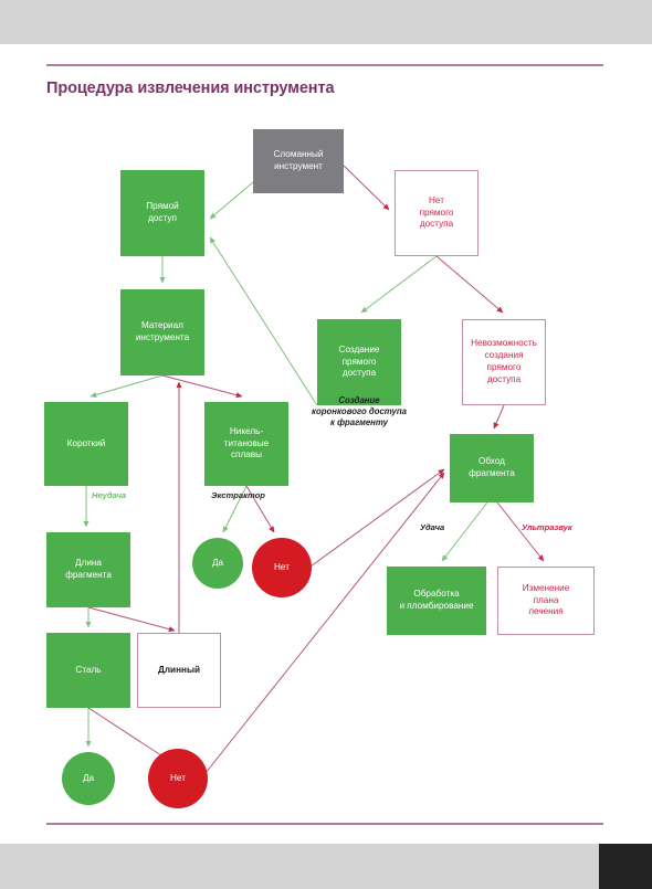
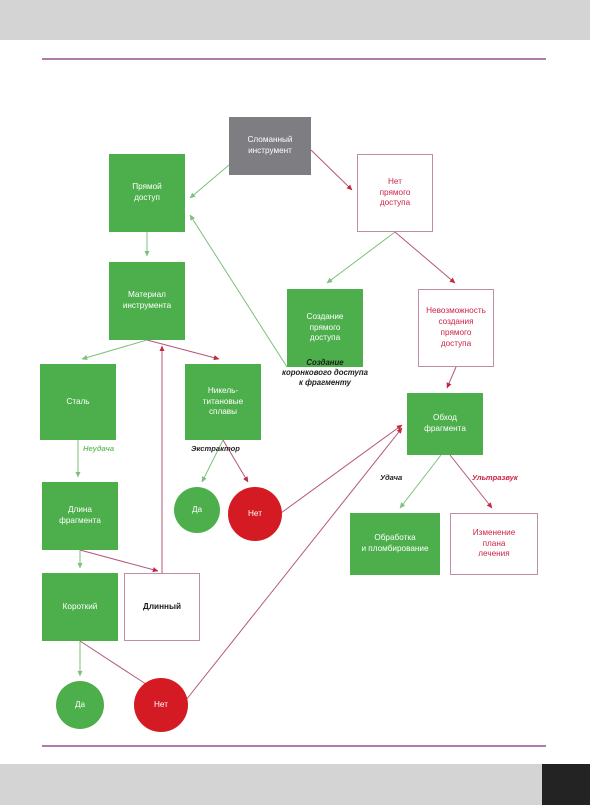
- Процедура извлечения инструмента
  Сломанный
  инструмент
  Прямой
  доступ
  Нет
  прямого
  доступа
  Материал
  инструмента
  Создание
  прямого
  доступа
  Невозможность
  создания
  прямого
  доступа
- Короткий
+ Сталь
  Никель-
  титановые
  сплавы
  Обход
  фрагмента
  Да
  Нет
  Длина
  фрагмента
  Обработка
  и пломбирование
  Изменение
  плана
  лечения
- Сталь
+ Короткий
  Длинный
  Да
  Нет
  Неудача
  Экстрактор
  Удача
  Ультразвук
  Создание
  коронкового доступа
  к фрагменту
